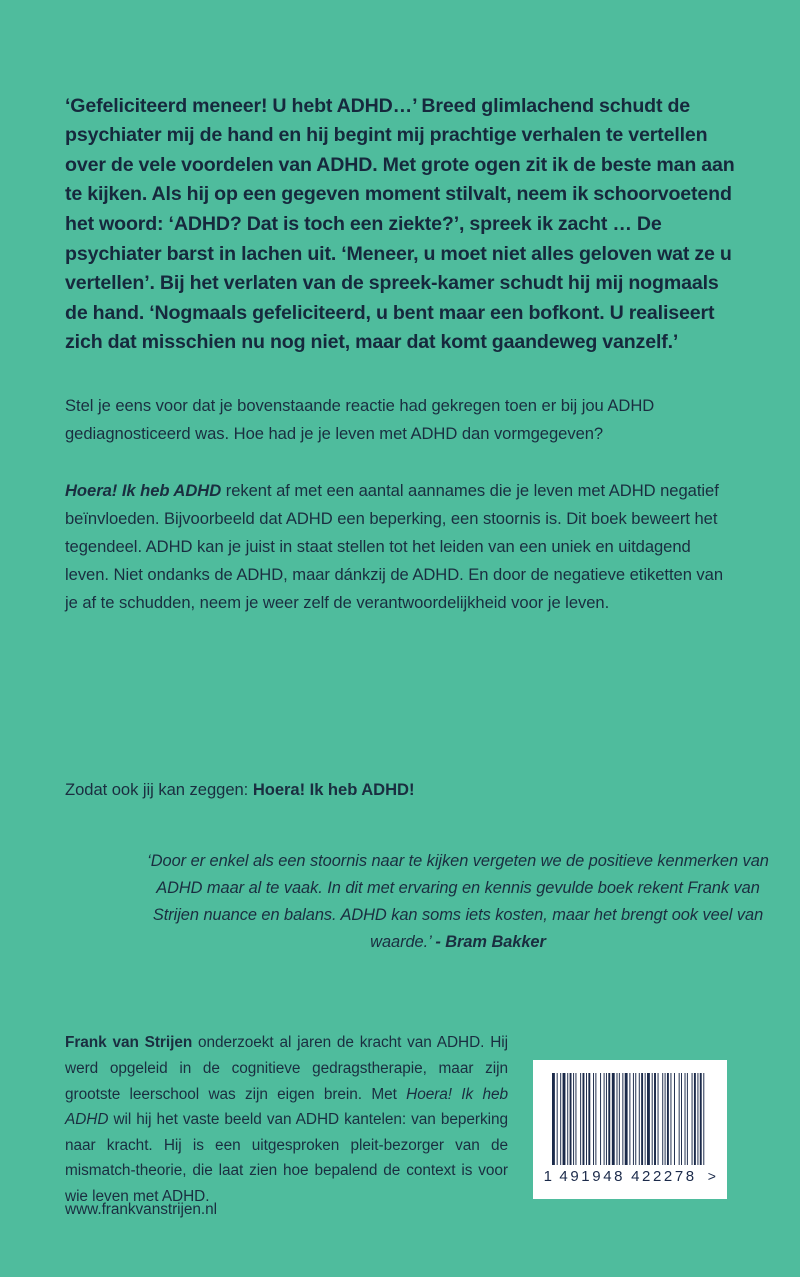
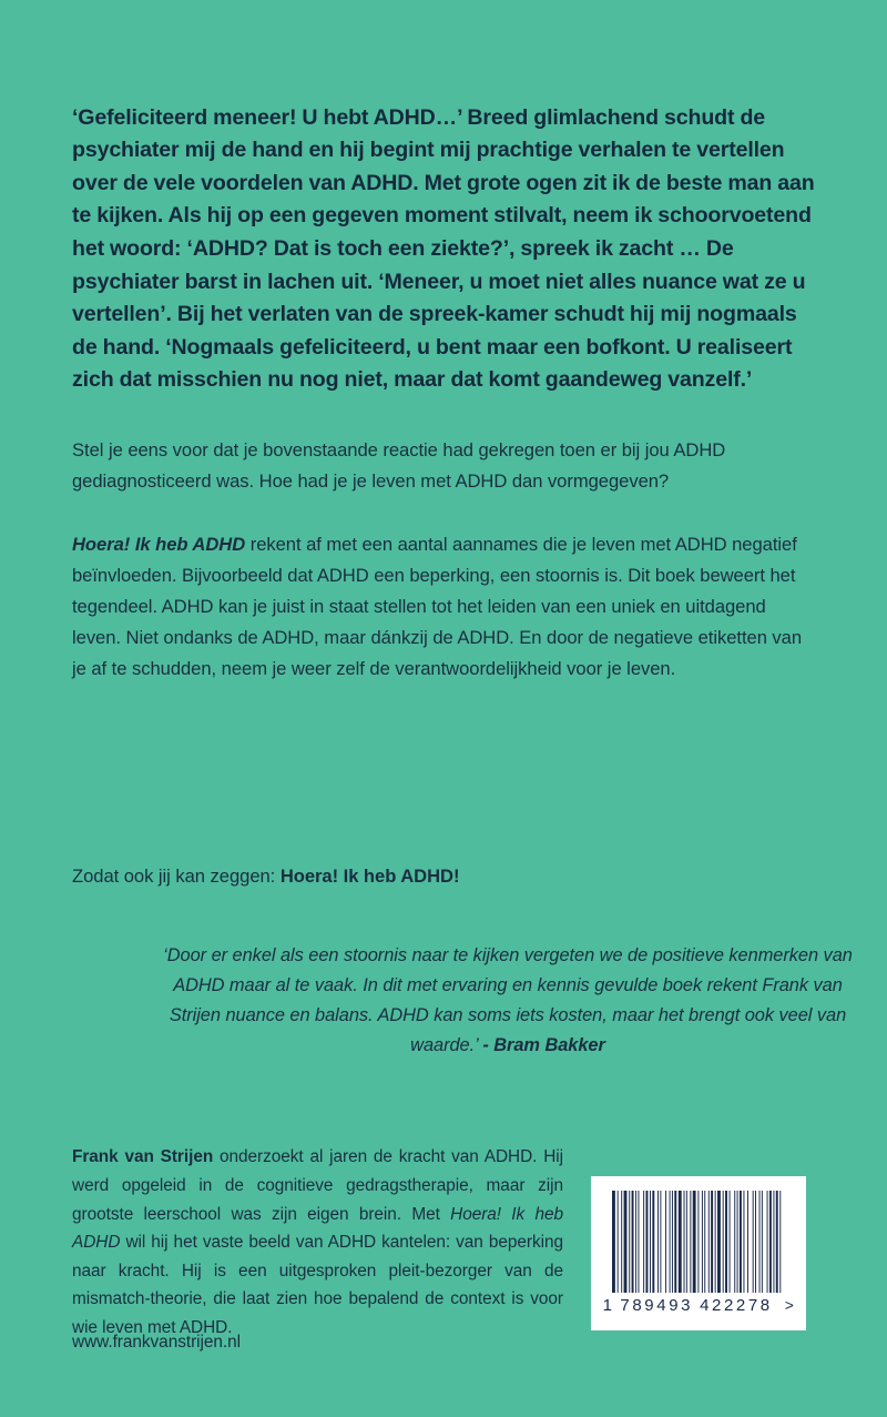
- ‘Gefeliciteerd meneer! U hebt ADHD…’ Breed glimlachend schudt de psychiater mij de hand en hij begint mij prachtige verhalen te vertellen over de vele voordelen van ADHD. Met grote ogen zit ik de beste man aan te kijken. Als hij op een gegeven moment stilvalt, neem ik schoorvoetend het woord: ‘ADHD? Dat is toch een ziekte?’, spreek ik zacht … De psychiater barst in lachen uit. ‘Meneer, u moet niet alles geloven wat ze u vertellen’. Bij het verlaten van de spreek-kamer schudt hij mij nogmaals de hand. ‘Nogmaals gefeliciteerd, u bent maar een bofkont. U realiseert zich dat misschien nu nog niet, maar dat komt gaandeweg vanzelf.’
+ ‘Gefeliciteerd meneer! U hebt ADHD…’ Breed glimlachend schudt de psychiater mij de hand en hij begint mij prachtige verhalen te vertellen over de vele voordelen van ADHD. Met grote ogen zit ik de beste man aan te kijken. Als hij op een gegeven moment stilvalt, neem ik schoorvoetend het woord: ‘ADHD? Dat is toch een ziekte?’, spreek ik zacht … De psychiater barst in lachen uit. ‘Meneer, u moet niet alles nuance wat ze u vertellen’. Bij het verlaten van de spreek-kamer schudt hij mij nogmaals de hand. ‘Nogmaals gefeliciteerd, u bent maar een bofkont. U realiseert zich dat misschien nu nog niet, maar dat komt gaandeweg vanzelf.’
  Stel je eens voor dat je bovenstaande reactie had gekregen toen er bij jou ADHD gediagnosticeerd was. Hoe had je je leven met ADHD dan vormgegeven?
  Hoera! Ik heb ADHD rekent af met een aantal aannames die je leven met ADHD negatief beïnvloeden. Bijvoorbeeld dat ADHD een beperking, een stoornis is. Dit boek beweert het tegendeel. ADHD kan je juist in staat stellen tot het leiden van een uniek en uitdagend leven. Niet ondanks de ADHD, maar dánkzij de ADHD. En door de negatieve etiketten van je af te schudden, neem je weer zelf de verantwoordelijkheid voor je leven.
  Zodat ook jij kan zeggen: Hoera! Ik heb ADHD!
  ‘Door er enkel als een stoornis naar te kijken vergeten we de positieve kenmerken van ADHD maar al te vaak. In dit met ervaring en kennis gevulde boek rekent Frank van Strijen nuance en balans. ADHD kan soms iets kosten, maar het brengt ook veel van waarde.’ - Bram Bakker
  Frank van Strijen onderzoekt al jaren de kracht van ADHD. Hij werd opgeleid in de cognitieve gedragstherapie, maar zijn grootste leerschool was zijn eigen brein. Met Hoera! Ik heb ADHD wil hij het vaste beeld van ADHD kantelen: van beperking naar kracht. Hij is een uitgesproken pleit-bezorger van de mismatch-theorie, die laat zien hoe bepalend de context is voor wie leven met ADHD.
  www.frankvanstrijen.nl
  1
- 491948
+ 789493
  422278
  >
